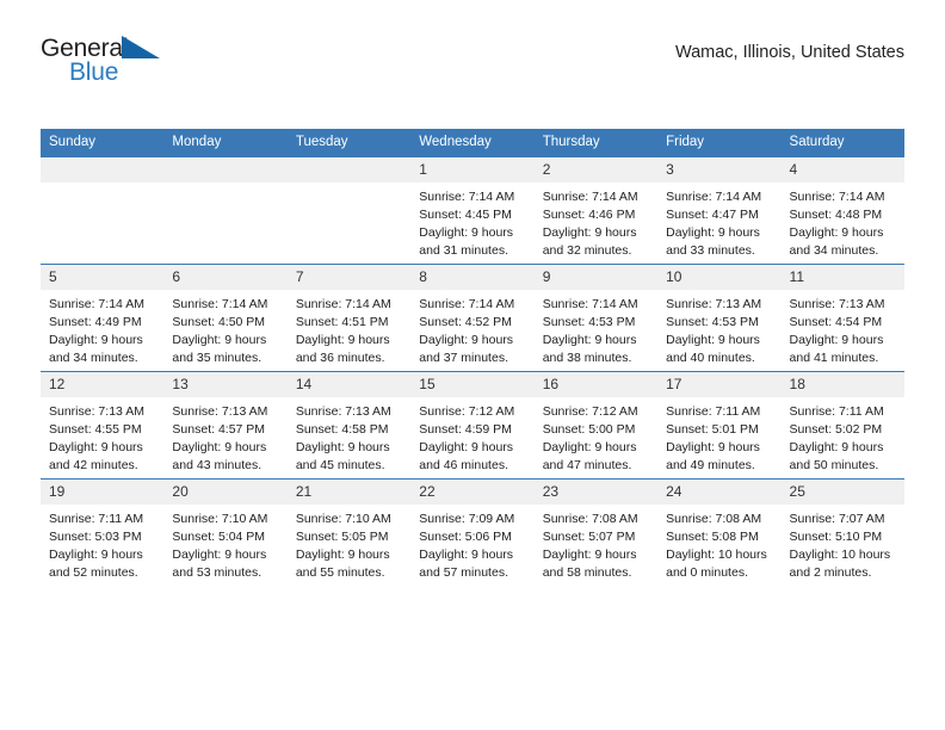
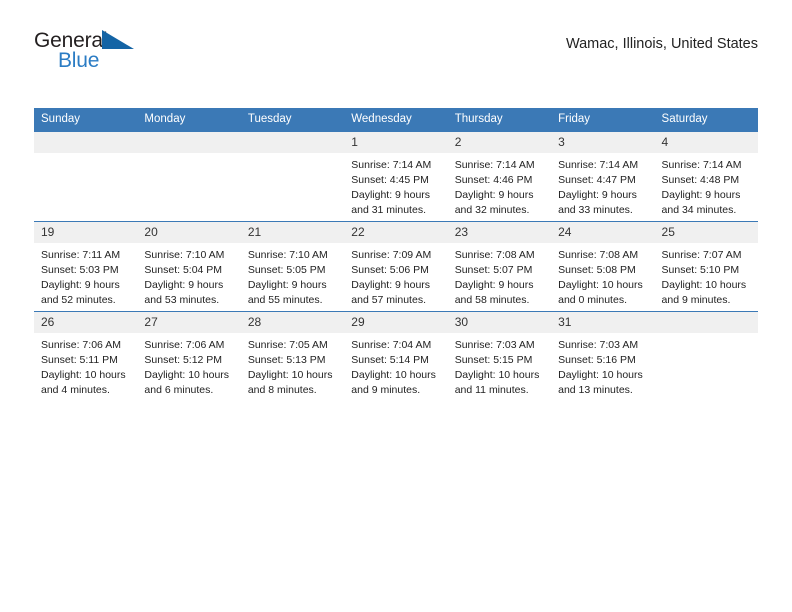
  General
  Blue
  Wamac, Illinois, United States
  Sunday	Monday	Tuesday	Wednesday	Thursday	Friday	Saturday
  			1Sunrise: 7:14 AMSunset: 4:45 PMDaylight: 9 hoursand 31 minutes.	2Sunrise: 7:14 AMSunset: 4:46 PMDaylight: 9 hoursand 32 minutes.	3Sunrise: 7:14 AMSunset: 4:47 PMDaylight: 9 hoursand 33 minutes.	4Sunrise: 7:14 AMSunset: 4:48 PMDaylight: 9 hoursand 34 minutes.
- 5Sunrise: 7:14 AMSunset: 4:49 PMDaylight: 9 hoursand 34 minutes.	6Sunrise: 7:14 AMSunset: 4:50 PMDaylight: 9 hoursand 35 minutes.	7Sunrise: 7:14 AMSunset: 4:51 PMDaylight: 9 hoursand 36 minutes.	8Sunrise: 7:14 AMSunset: 4:52 PMDaylight: 9 hoursand 37 minutes.	9Sunrise: 7:14 AMSunset: 4:53 PMDaylight: 9 hoursand 38 minutes.	10Sunrise: 7:13 AMSunset: 4:53 PMDaylight: 9 hoursand 40 minutes.	11Sunrise: 7:13 AMSunset: 4:54 PMDaylight: 9 hoursand 41 minutes.
- 12Sunrise: 7:13 AMSunset: 4:55 PMDaylight: 9 hoursand 42 minutes.	13Sunrise: 7:13 AMSunset: 4:57 PMDaylight: 9 hoursand 43 minutes.	14Sunrise: 7:13 AMSunset: 4:58 PMDaylight: 9 hoursand 45 minutes.	15Sunrise: 7:12 AMSunset: 4:59 PMDaylight: 9 hoursand 46 minutes.	16Sunrise: 7:12 AMSunset: 5:00 PMDaylight: 9 hoursand 47 minutes.	17Sunrise: 7:11 AMSunset: 5:01 PMDaylight: 9 hoursand 49 minutes.	18Sunrise: 7:11 AMSunset: 5:02 PMDaylight: 9 hoursand 50 minutes.
- 19Sunrise: 7:11 AMSunset: 5:03 PMDaylight: 9 hoursand 52 minutes.	20Sunrise: 7:10 AMSunset: 5:04 PMDaylight: 9 hoursand 53 minutes.	21Sunrise: 7:10 AMSunset: 5:05 PMDaylight: 9 hoursand 55 minutes.	22Sunrise: 7:09 AMSunset: 5:06 PMDaylight: 9 hoursand 57 minutes.	23Sunrise: 7:08 AMSunset: 5:07 PMDaylight: 9 hoursand 58 minutes.	24Sunrise: 7:08 AMSunset: 5:08 PMDaylight: 10 hoursand 0 minutes.	25Sunrise: 7:07 AMSunset: 5:10 PMDaylight: 10 hoursand 2 minutes.
+ 19Sunrise: 7:11 AMSunset: 5:03 PMDaylight: 9 hoursand 52 minutes.	20Sunrise: 7:10 AMSunset: 5:04 PMDaylight: 9 hoursand 53 minutes.	21Sunrise: 7:10 AMSunset: 5:05 PMDaylight: 9 hoursand 55 minutes.	22Sunrise: 7:09 AMSunset: 5:06 PMDaylight: 9 hoursand 57 minutes.	23Sunrise: 7:08 AMSunset: 5:07 PMDaylight: 9 hoursand 58 minutes.	24Sunrise: 7:08 AMSunset: 5:08 PMDaylight: 10 hoursand 0 minutes.	25Sunrise: 7:07 AMSunset: 5:10 PMDaylight: 10 hoursand 9 minutes.
+ 26Sunrise: 7:06 AMSunset: 5:11 PMDaylight: 10 hoursand 4 minutes.	27Sunrise: 7:06 AMSunset: 5:12 PMDaylight: 10 hoursand 6 minutes.	28Sunrise: 7:05 AMSunset: 5:13 PMDaylight: 10 hoursand 8 minutes.	29Sunrise: 7:04 AMSunset: 5:14 PMDaylight: 10 hoursand 9 minutes.	30Sunrise: 7:03 AMSunset: 5:15 PMDaylight: 10 hoursand 11 minutes.	31Sunrise: 7:03 AMSunset: 5:16 PMDaylight: 10 hoursand 13 minutes.
